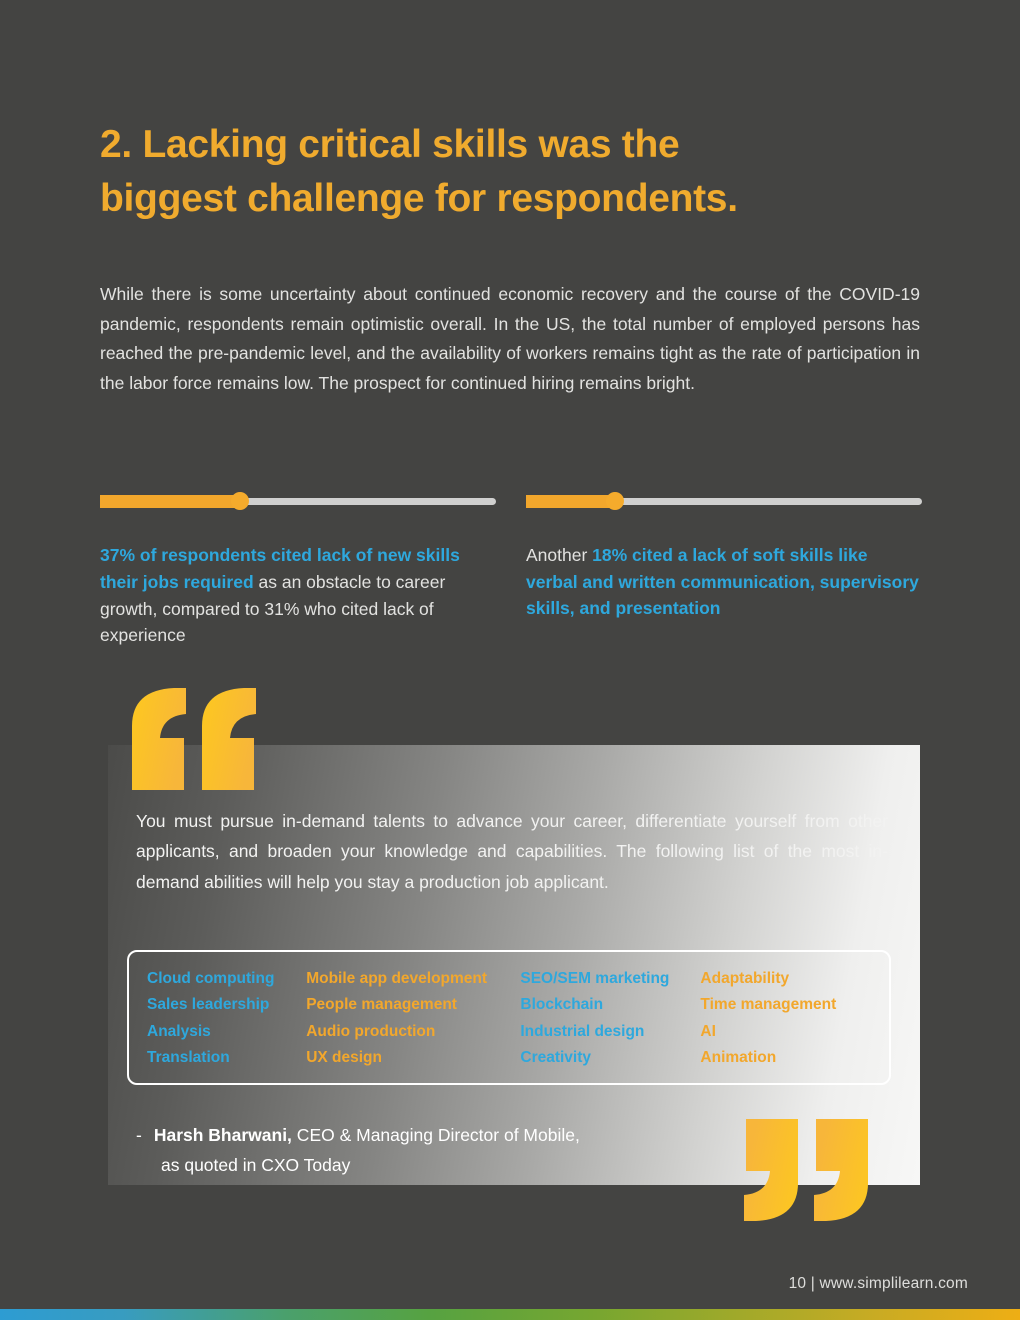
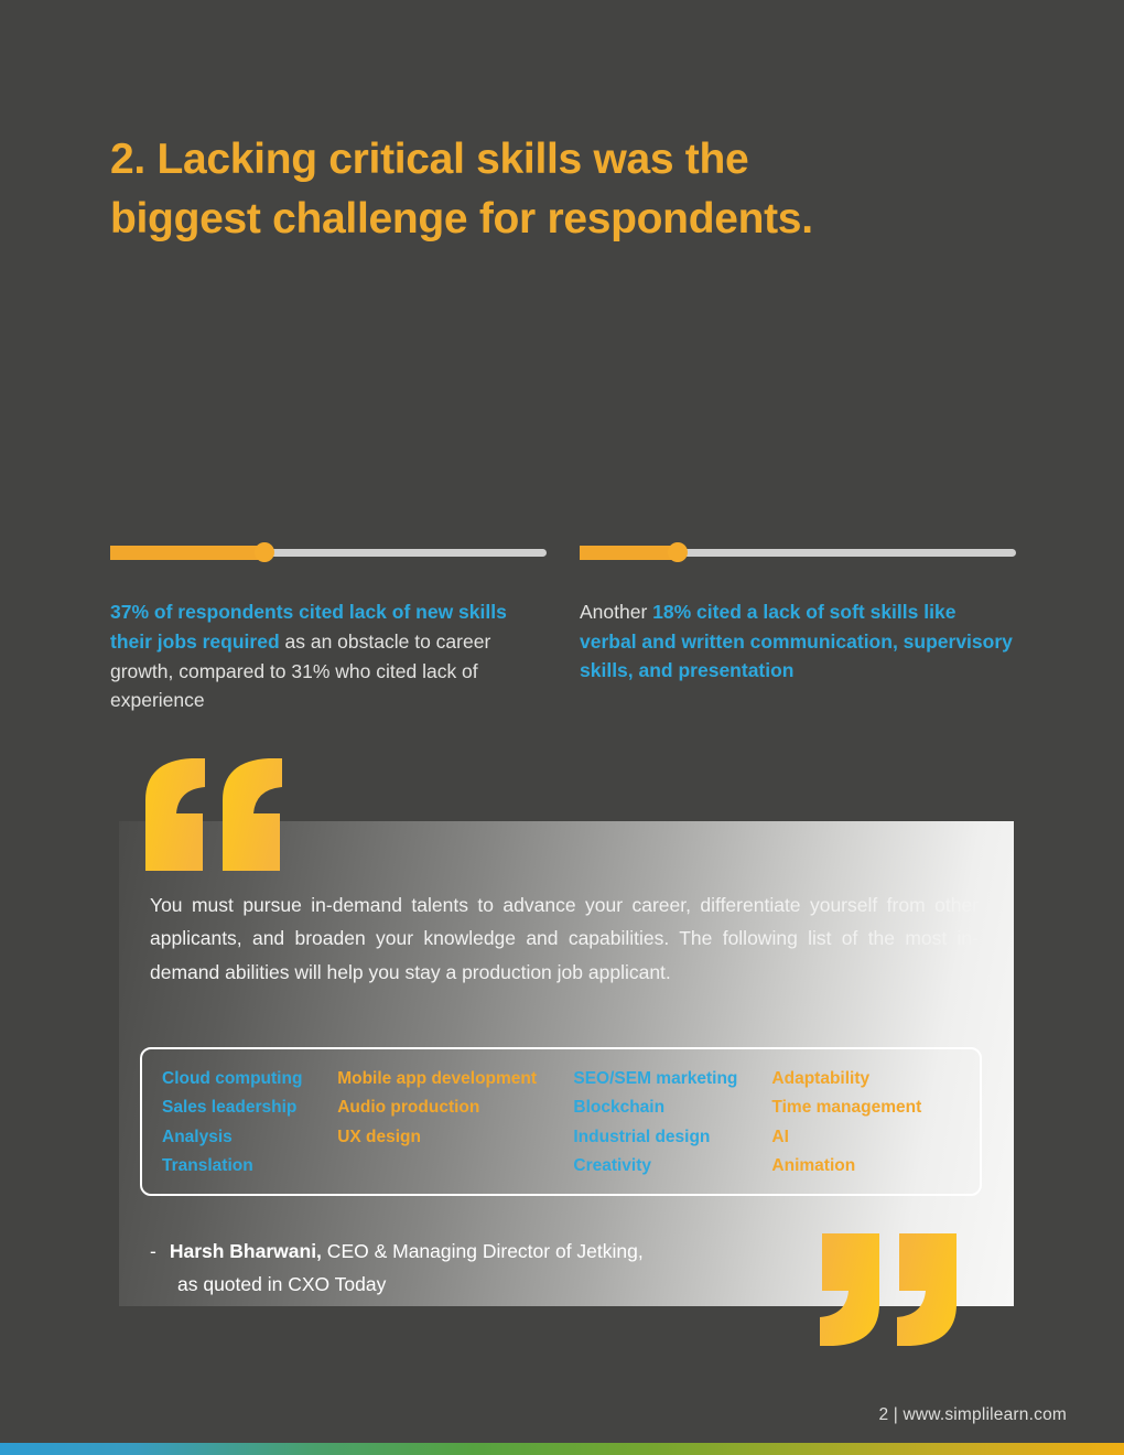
  2. Lacking critical skills was the
  biggest challenge for respondents.
- While there is some uncertainty about continued economic recovery and the course of the COVID-19 pandemic, respondents remain optimistic overall. In the US, the total number of employed persons has reached the pre-pandemic level, and the availability of workers remains tight as the rate of participation in the labor force remains low. The prospect for continued hiring remains bright.
  37% of respondents cited lack of new skills their jobs required as an obstacle to career growth, compared to 31% who cited lack of experience
  Another 18% cited a lack of soft skills like verbal and written communication, supervisory skills, and presentation
  You must pursue in-demand talents to advance your career, differentiate yourself from other applicants, and broaden your knowledge and capabilities. The following list of the most in-demand abilities will help you stay a production job applicant.
  Cloud computing
  Sales leadership
  Analysis
  Translation
  Mobile app development
- People management
  Audio production
  UX design
  SEO/SEM marketing
  Blockchain
  Industrial design
  Creativity
  Adaptability
  Time management
  AI
  Animation
- - Harsh Bharwani, CEO & Managing Director of Mobile,
+ - Harsh Bharwani, CEO & Managing Director of Jetking,
  as quoted in CXO Today
- 10 | www.simplilearn.com
+ 2 | www.simplilearn.com
